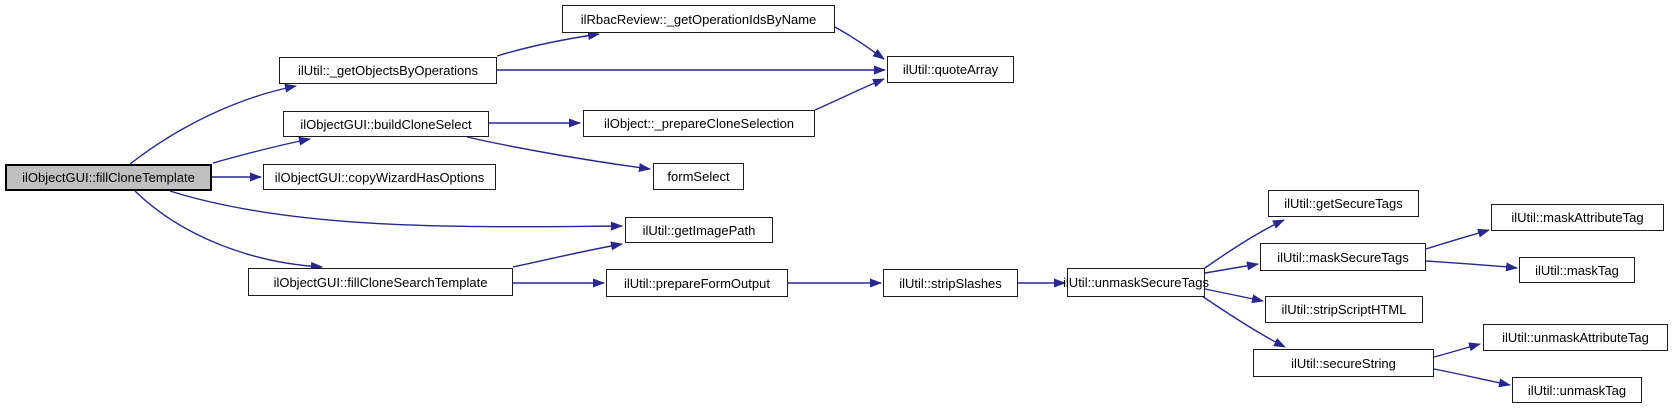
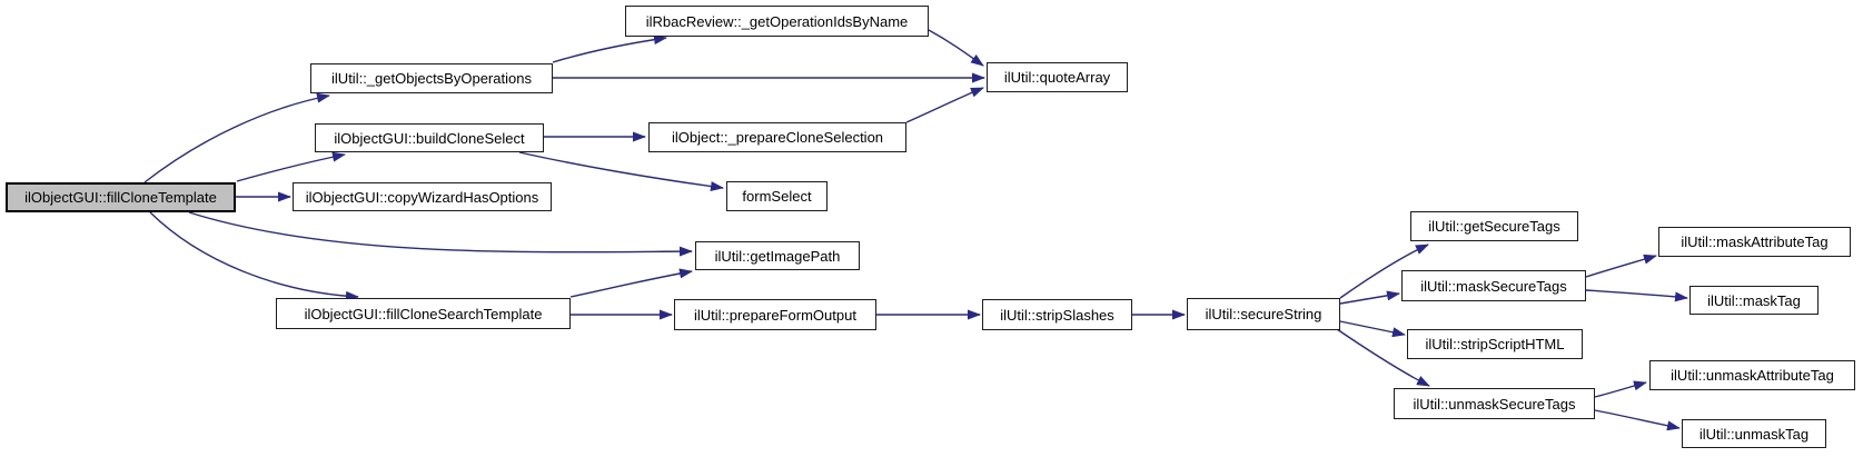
  ilObjectGUI::fillCloneTemplate
  ilUtil::_getObjectsByOperations
  ilRbacReview::_getOperationIdsByName
  ilUtil::quoteArray
  ilObjectGUI::buildCloneSelect
  ilObject::_prepareCloneSelection
  ilObjectGUI::copyWizardHasOptions
  formSelect
  ilUtil::getImagePath
  ilObjectGUI::fillCloneSearchTemplate
  ilUtil::prepareFormOutput
  ilUtil::stripSlashes
- ilUtil::unmaskSecureTags
+ ilUtil::secureString
  ilUtil::getSecureTags
  ilUtil::maskSecureTags
  ilUtil::stripScriptHTML
- ilUtil::secureString
+ ilUtil::unmaskSecureTags
  ilUtil::maskAttributeTag
  ilUtil::maskTag
  ilUtil::unmaskAttributeTag
  ilUtil::unmaskTag
